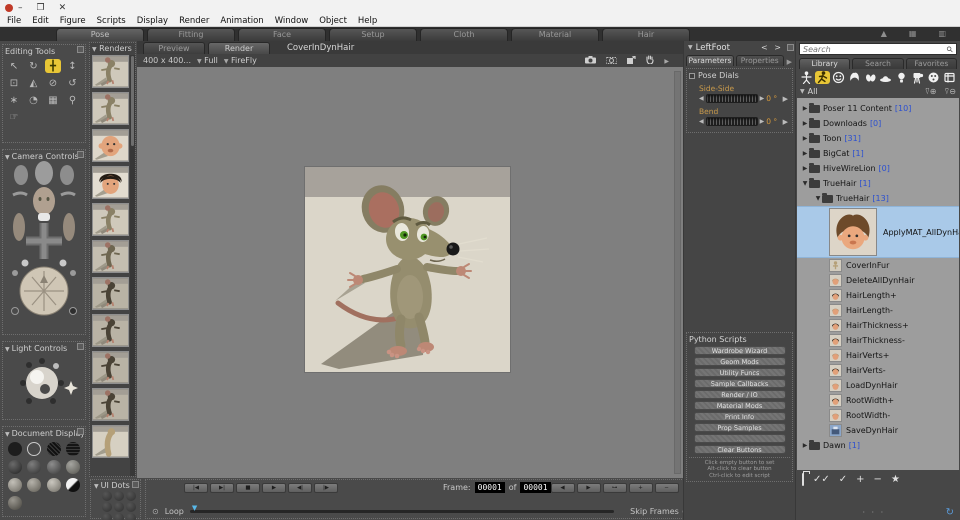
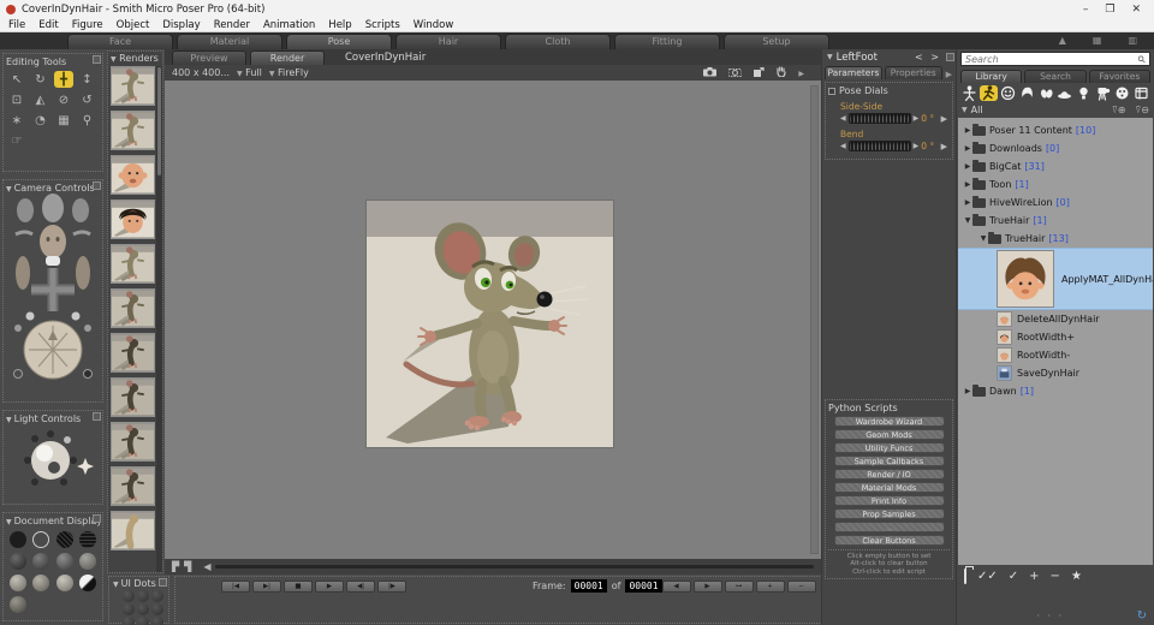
+ CoverInDynHair - Smith Micro Poser Pro (64-bit)
  –
  ❐
  ✕
  File
  Edit
  Figure
- Scripts
+ Object
  Display
  Render
  Animation
- Window
+ Help
- Object
+ Scripts
- Help
+ Window
- Pose
+ Face
- Fitting
+ Material
- Face
+ Pose
- Setup
+ Hair
  Cloth
- Material
+ Fitting
- Hair
+ Setup
  ▲
  ▦
  ▥
  Editing Tools
  ↖
  ↻
  ╋
  ↕
  ⊡
  ◭
  ⊘
  ↺
  ∗
  ◔
  ▦
  ⚲
  ☞
  Camera Control
  Light Controls
  Document Displ
  Renders
  Preview
  Render
  CoverInDynHair
  400 x 400...
  Full
  FireFly
+ ▛
+ ▜
+ ◀
  UI Dots
  Frame:
  00001
  of
  00001
- ⊙
- Loop
- ▼
- Skip Frames
  LeftFoot
  < >
  Parameters
  Properties
  ▶
  Pose Dials
  Side-Side
  0 °
  ▶
  Bend
  0 °
  ▶
  Python Scripts
  Wardrobe Wizard
  Geom Mods
  Utility Funcs
  Sample Callbacks
  Render / IO
  Material Mods
  Print Info
  Prop Samples
  ...
  Clear Buttons
  Search
  Library
  Search
  Favorites
  All
  ⍢⊕
  ⍢⊖
  Poser 11 Content
  [10]
  Downloads
  [0]
- Toon
+ BigCat
  [31]
- BigCat
+ Toon
  [1]
  HiveWireLion
  [0]
  TrueHair
  [1]
  TrueHair
  [13]
  ApplyMAT_AllDynH
- CoverInFur
  DeleteAllDynHair
- HairLength+
- HairLength-
- HairThickness+
- HairThickness-
- HairVerts+
- HairVerts-
- LoadDynHair
  RootWidth+
  RootWidth-
  SaveDynHair
  Dawn
  [1]
  ✓✓
  ✓
  +
  −
  ★
  · · ·
  ↻
